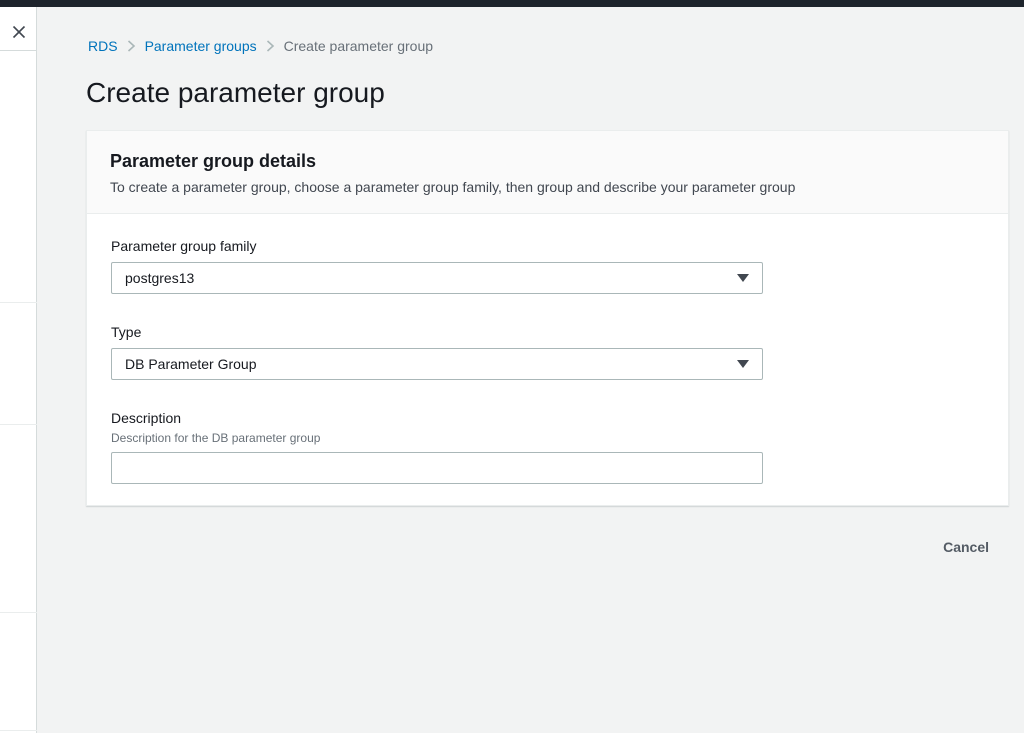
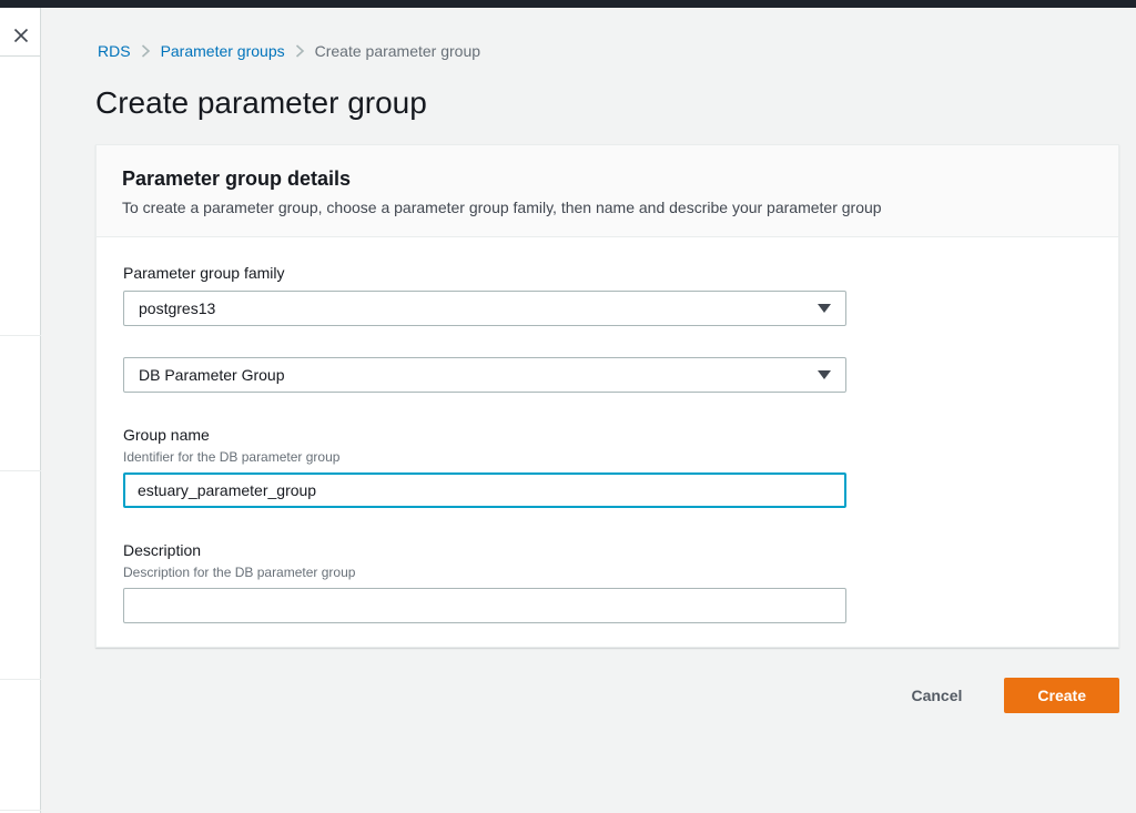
  RDS
  Parameter groups
  Create parameter group
  Create parameter group
  Parameter group details
- To create a parameter group, choose a parameter group family, then group and describe your parameter group
+ To create a parameter group, choose a parameter group family, then name and describe your parameter group
  Parameter group family
  postgres13
- Type
  DB Parameter Group
+ Group name
+ Identifier for the DB parameter group
+ estuary_parameter_group
  Description
  Description for the DB parameter group
  Cancel
+ Create
